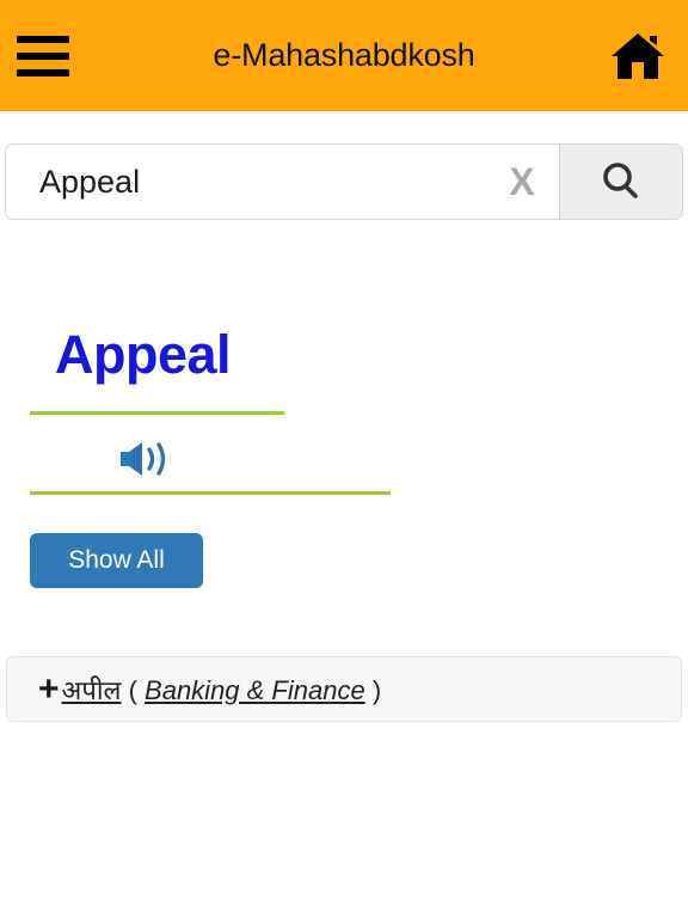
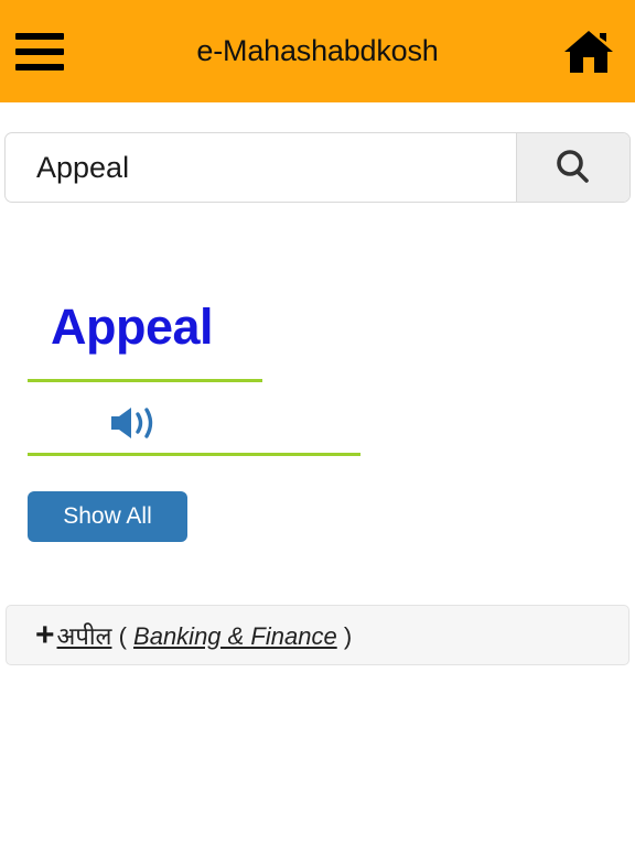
  e-Mahashabdkosh
  Appeal
- X
  Appeal
  Show All
  +
  अपील ( Banking & Finance )
